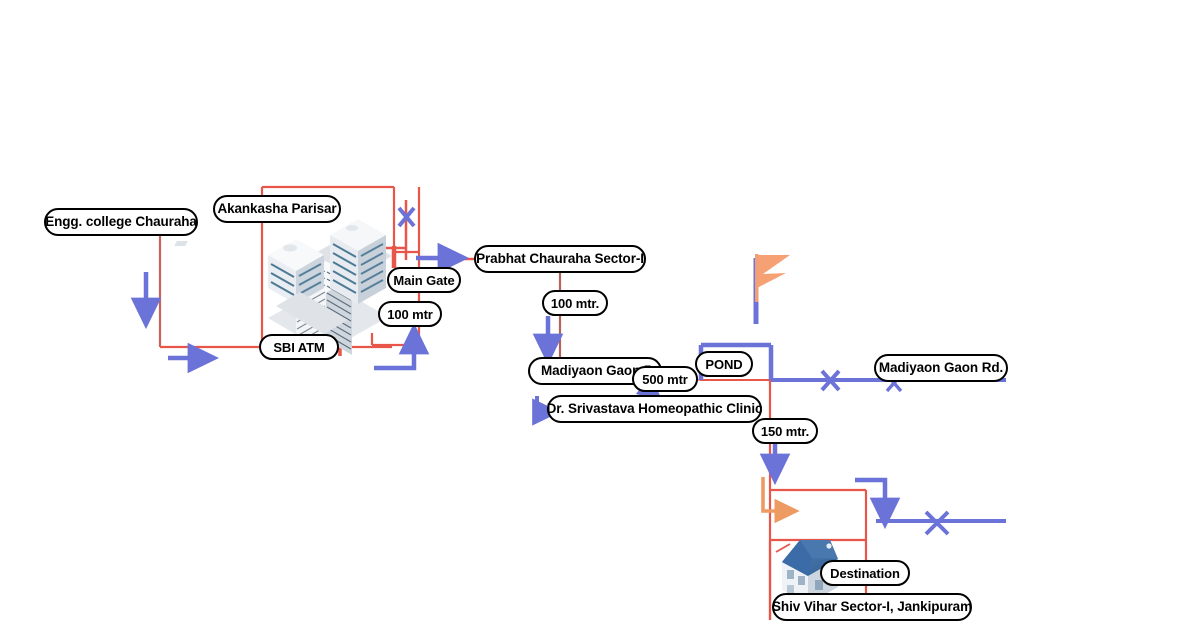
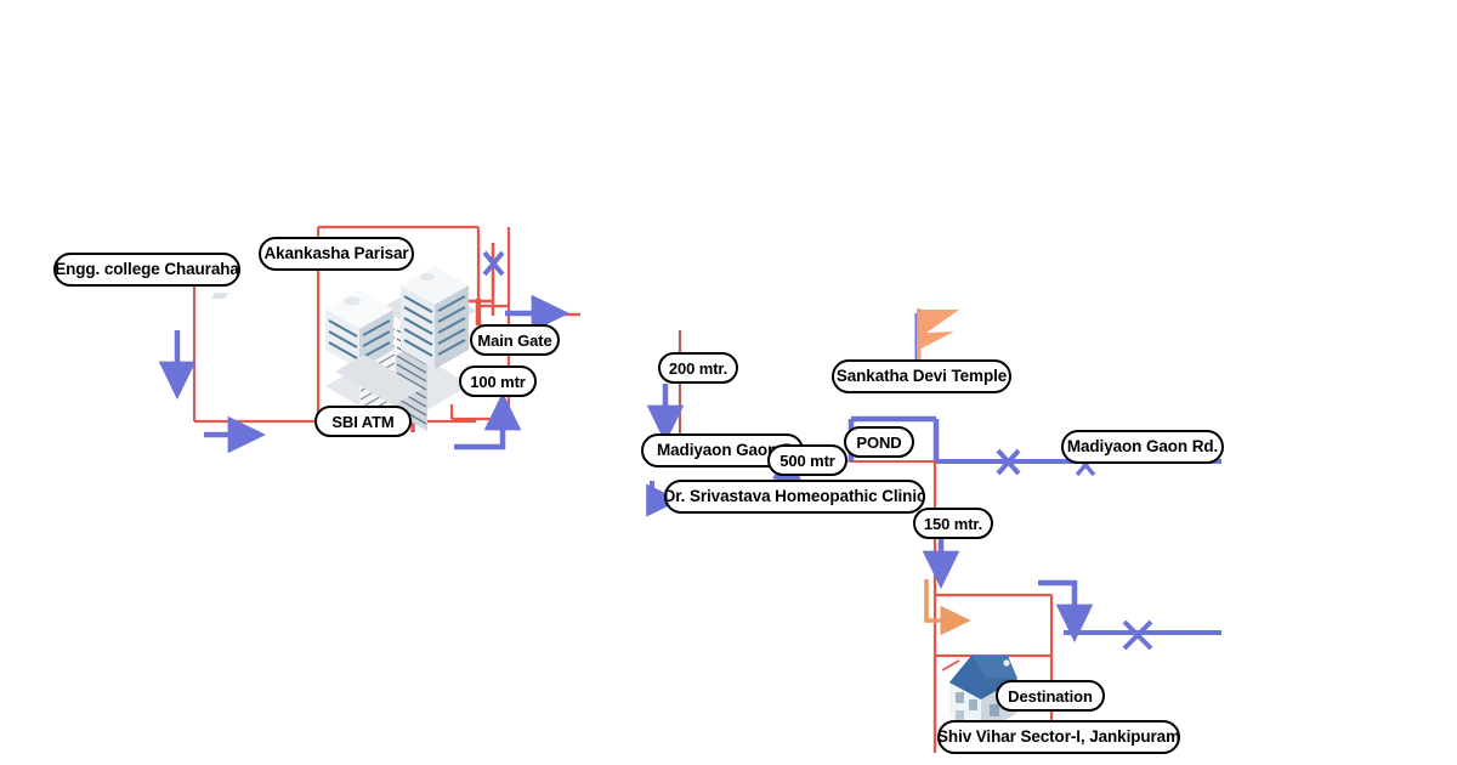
  Engg. college Chauraha
  Akankasha Parisar
  Main Gate
  100 mtr
  SBI ATM
- Prabhat Chauraha Sector-I
- 100 mtr.
+ 200 mtr.
  Madiyaon Gao
  500 mtr
  Dr. Srivastava Homeopathic Clinic
+ Sankatha Devi Temple
  POND
  Madiyaon Gaon Rd.
  150 mtr.
  Destination
  Shiv Vihar Sector-I, Jankipuram
